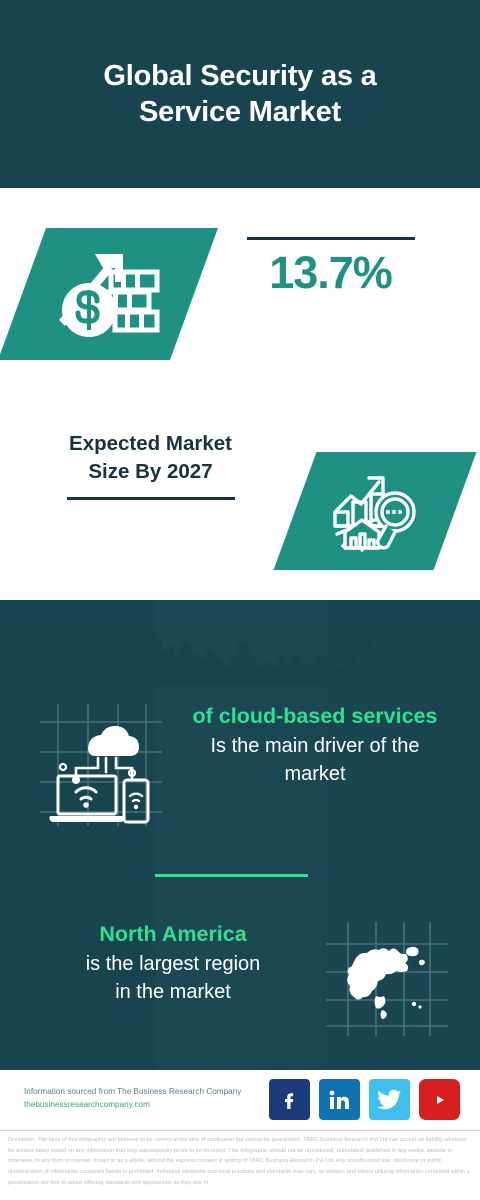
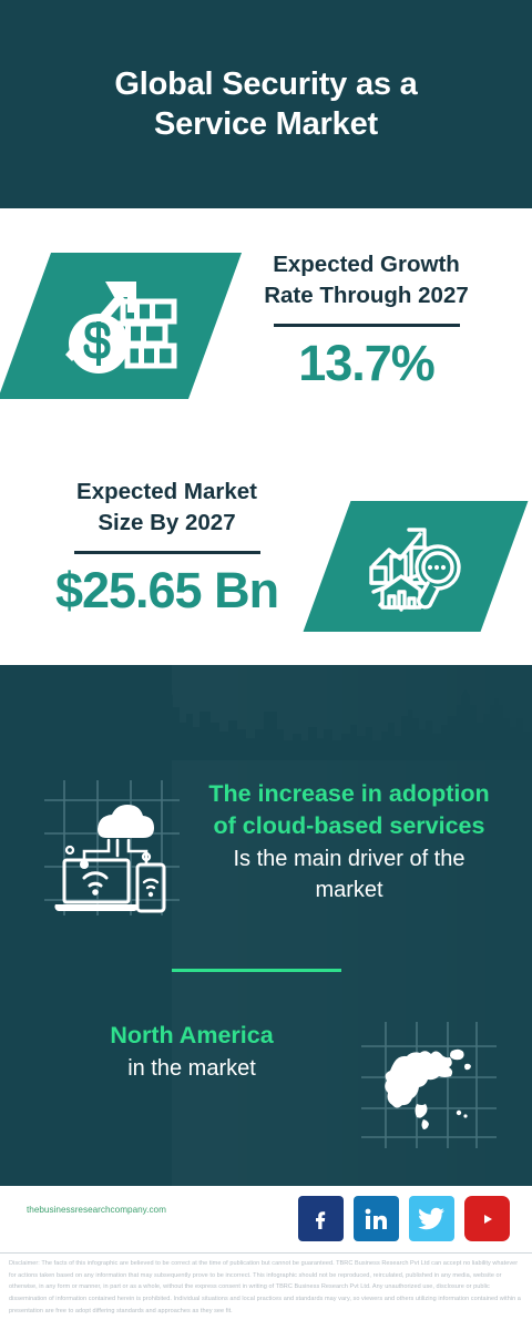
  Global Security as a Service Market
+ Expected Growth
+ Rate Through 2027
  13.7%
  Expected Market
  Size By 2027
+ $25.65 Bn
+ The increase in adoption
  of cloud-based services
  Is the main driver of the
  market
  North America
- is the largest region
  in the market
- Information sourced from The Business Research Company
  thebusinessresearchcompany.com
